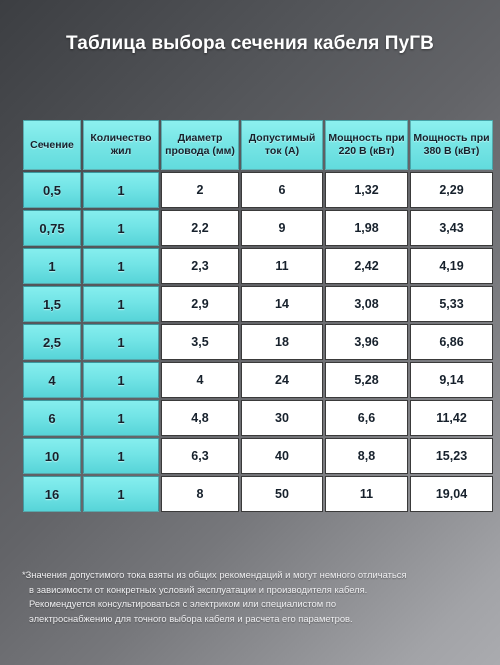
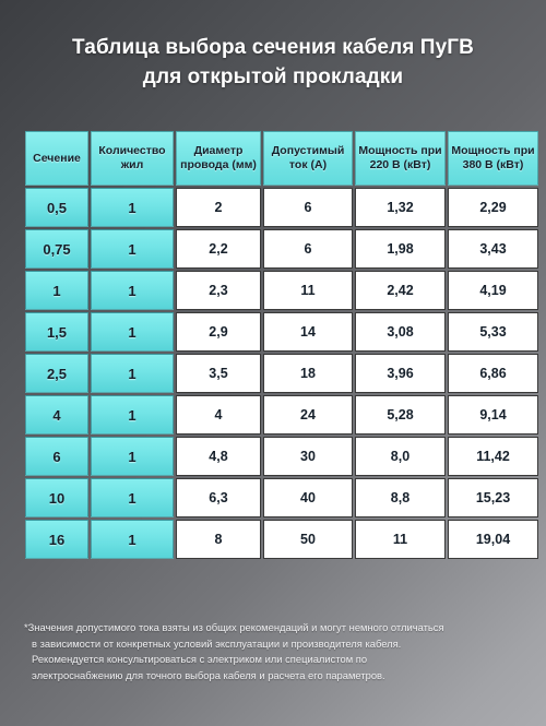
  Таблица выбора сечения кабеля ПуГВ
+ для открытой прокладки
  Сечение	Количество жил	Диаметр провода (мм)	Допустимый ток (А)	Мощность при 220 В (кВт)	Мощность при 380 В (кВт)
  0,5	1	2	6	1,32	2,29
- 0,75	1	2,2	9	1,98	3,43
+ 0,75	1	2,2	6	1,98	3,43
  1	1	2,3	11	2,42	4,19
  1,5	1	2,9	14	3,08	5,33
  2,5	1	3,5	18	3,96	6,86
  4	1	4	24	5,28	9,14
- 6	1	4,8	30	6,6	11,42
+ 6	1	4,8	30	8,0	11,42
  10	1	6,3	40	8,8	15,23
  16	1	8	50	11	19,04
  *Значения допустимого тока взяты из общих рекомендаций и могут немного отличаться
  в зависимости от конкретных условий эксплуатации и производителя кабеля.
  Рекомендуется консультироваться с электриком или специалистом по
  электроснабжению для точного выбора кабеля и расчета его параметров.
